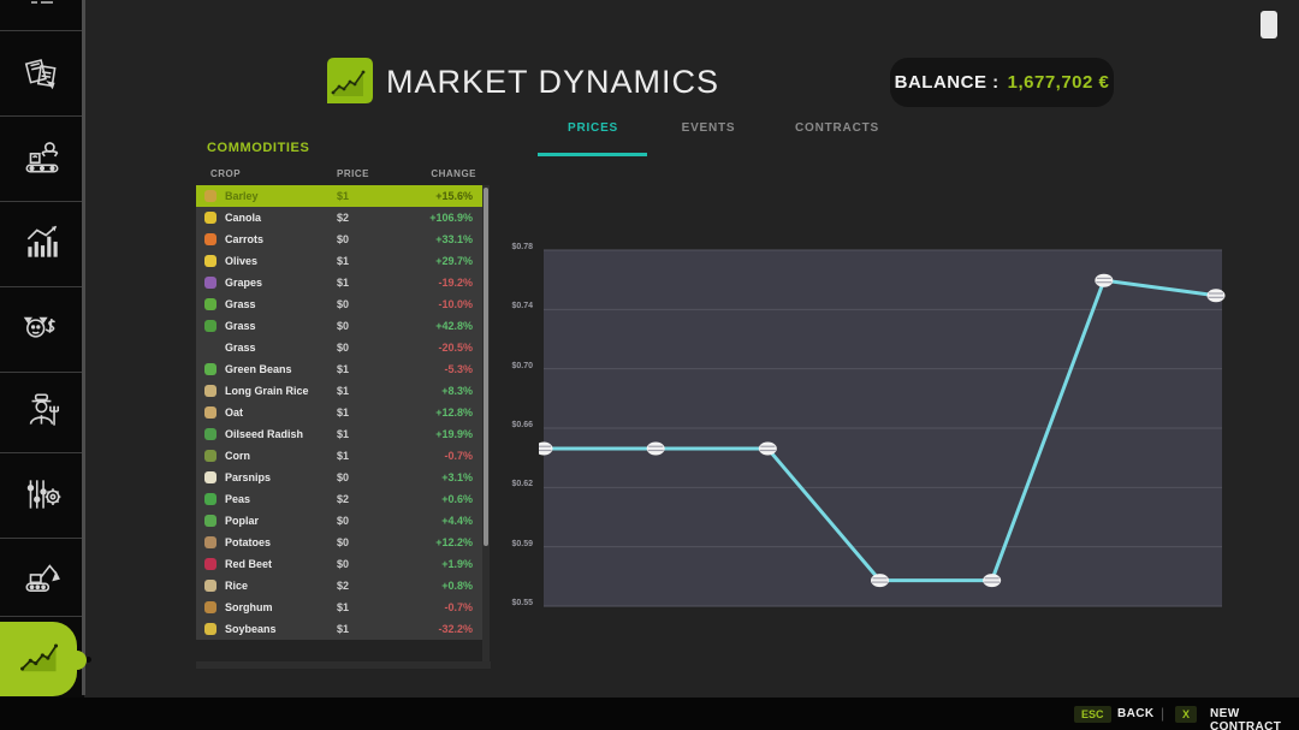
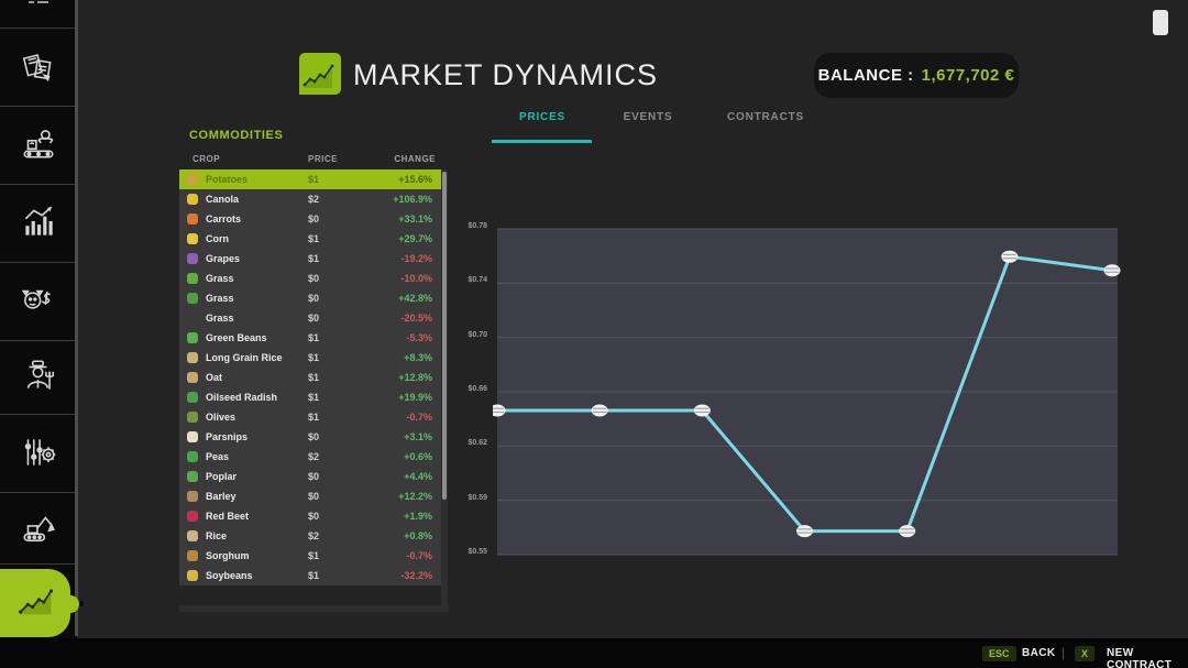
  MARKET DYNAMICS
  BALANCE :
  1,677,702 €
  PRICES
  EVENTS
  CONTRACTS
  COMMODITIES
  CROP
  PRICE
  CHANGE
- Barley
+ Potatoes
  $1
  +15.6%
  Canola
  $2
  +106.9%
  Carrots
  $0
  +33.1%
- Olives
+ Corn
  $1
  +29.7%
  Grapes
  $1
  -19.2%
  Grass
  $0
  -10.0%
  Grass
  $0
  +42.8%
  Grass
  $0
  -20.5%
  Green Beans
  $1
  -5.3%
  Long Grain Rice
  $1
  +8.3%
  Oat
  $1
  +12.8%
  Oilseed Radish
  $1
  +19.9%
- Corn
+ Olives
  $1
  -0.7%
  Parsnips
  $0
  +3.1%
  Peas
  $2
  +0.6%
  Poplar
  $0
  +4.4%
- Potatoes
+ Barley
  $0
  +12.2%
  Red Beet
  $0
  +1.9%
  Rice
  $2
  +0.8%
  Sorghum
  $1
  -0.7%
  Soybeans
  $1
  -32.2%
  ESC
  BACK
  |
  X
  NEW CONTRACT
